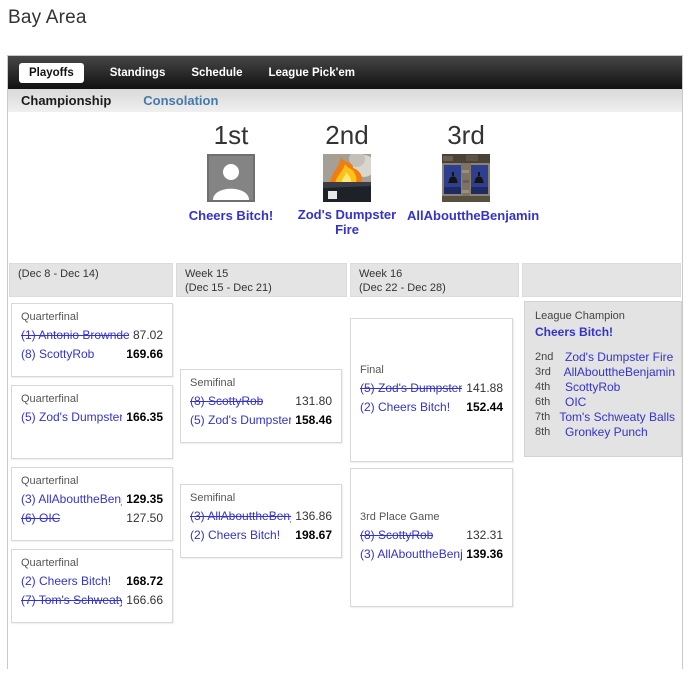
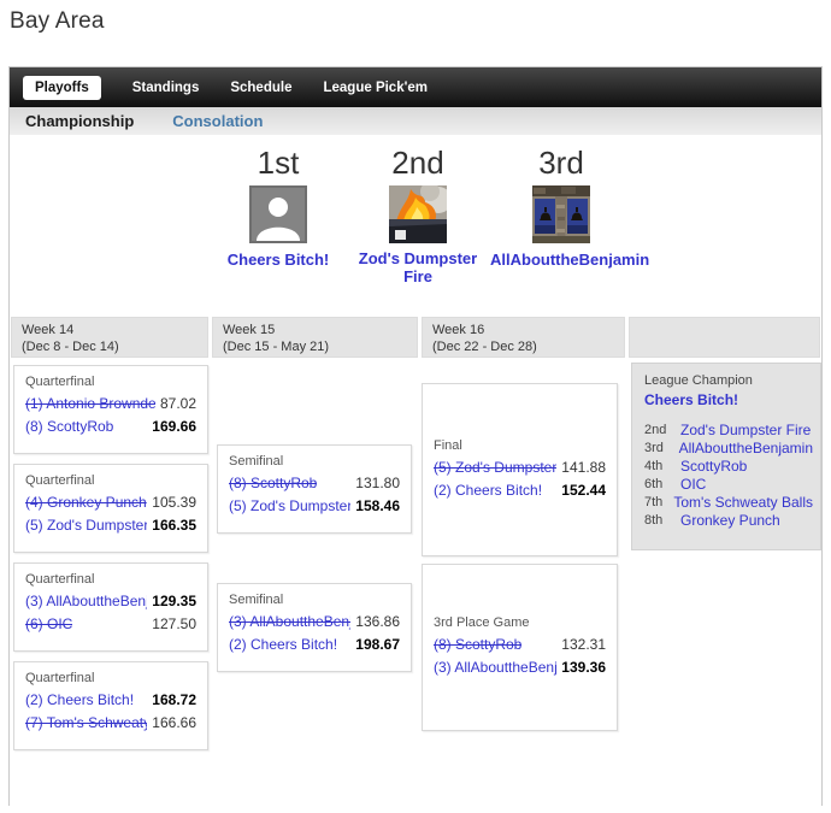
  Bay Area
  Playoffs
  Standings
  Schedule
  League Pick'em
  Championship
  Consolation
  1st
  Cheers Bitch!
  2nd
  Zod's Dumpster Fire
  3rd
  AllAbouttheBenjamin
+ Week 14
  (Dec 8 - Dec 14)
  Week 15
- (Dec 15 - Dec 21)
+ (Dec 15 - May 21)
  Week 16
  (Dec 22 - Dec 28)
  Quarterfinal
  (1) Antonio Brownde
  87.02
  (8) ScottyRob
  169.66
  Quarterfinal
+ (4) Gronkey Punch
+ 105.39
  (5) Zod's Dumpster
  166.35
  Quarterfinal
  (3) AllAbouttheBen
  129.35
  (6) OIC
  127.50
  Quarterfinal
  (2) Cheers Bitch!
  168.72
  (7) Tom's Schweaty
  166.66
  Semifinal
  (8) ScottyRob
  131.80
  (5) Zod's Dumpster
  158.46
  Semifinal
  (3) AllAbouttheBen
  136.86
  (2) Cheers Bitch!
  198.67
  Final
  (5) Zod's Dumpster
  141.88
  (2) Cheers Bitch!
  152.44
  3rd Place Game
  (8) ScottyRob
  132.31
  (3) AllAbouttheBenj
  139.36
  League Champion
  Cheers Bitch!
  2nd
  Zod's Dumpster Fire
  3rd
  AllAbouttheBenjamin
  4th
  ScottyRob
  6th
  OIC
  7th
  Tom's Schweaty Balls
  8th
  Gronkey Punch
